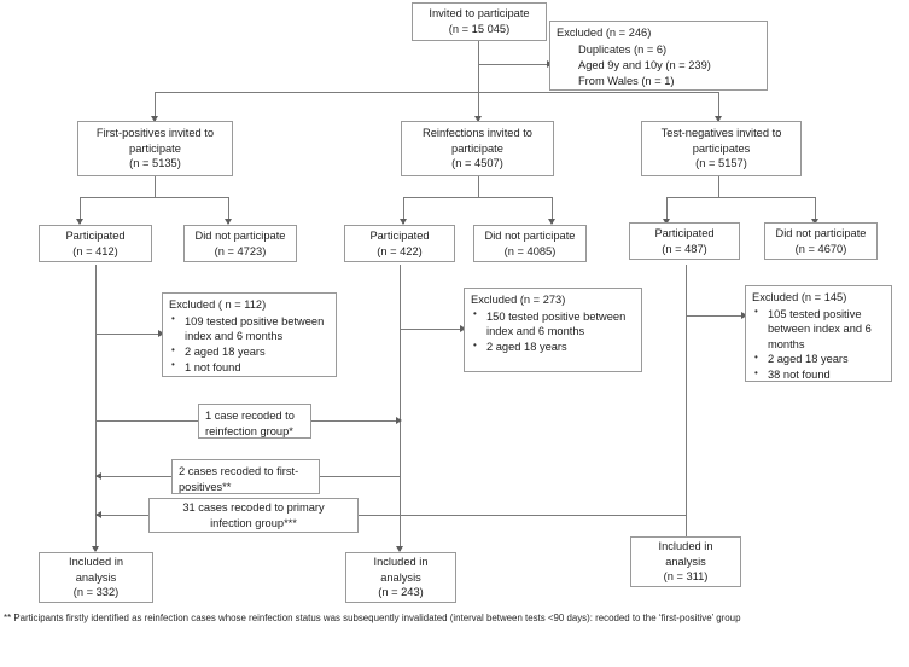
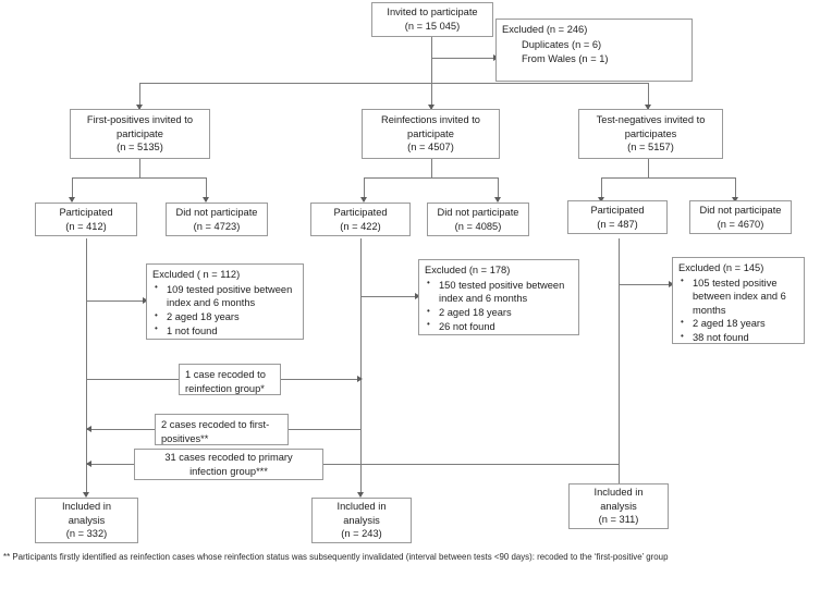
  Invited to participate
  (n = 15 045)
  Excluded (n = 246)
  Duplicates (n = 6)
- Aged 9y and 10y (n = 239)
  From Wales (n = 1)
  First-positives invited to
  participate
  (n = 5135)
  Reinfections invited to
  participate
  (n = 4507)
  Test-negatives invited to
  participates
  (n = 5157)
  Participated
  (n = 412)
  Did not participate
  (n = 4723)
  Participated
  (n = 422)
  Did not participate
  (n = 4085)
  Participated
  (n = 487)
  Did not participate
  (n = 4670)
  Excluded ( n = 112)
  109 tested positive between index and 6 months
  2 aged 18 years
  1 not found
- Excluded (n = 273)
+ Excluded (n = 178)
  150 tested positive between index and 6 months
  2 aged 18 years
+ 26 not found
  Excluded (n = 145)
  105 tested positive between index and 6 months
  2 aged 18 years
  38 not found
  1 case recoded to
  reinfection group*
  2 cases recoded to first-
  positives**
  31 cases recoded to primary
  infection group***
  Included in
  analysis
  (n = 332)
  Included in
  analysis
  (n = 243)
  Included in
  analysis
  (n = 311)
  ** Participants firstly identified as reinfection cases whose reinfection status was subsequently invalidated (interval between tests <90 days): recoded to the ‘first-positive’ group
